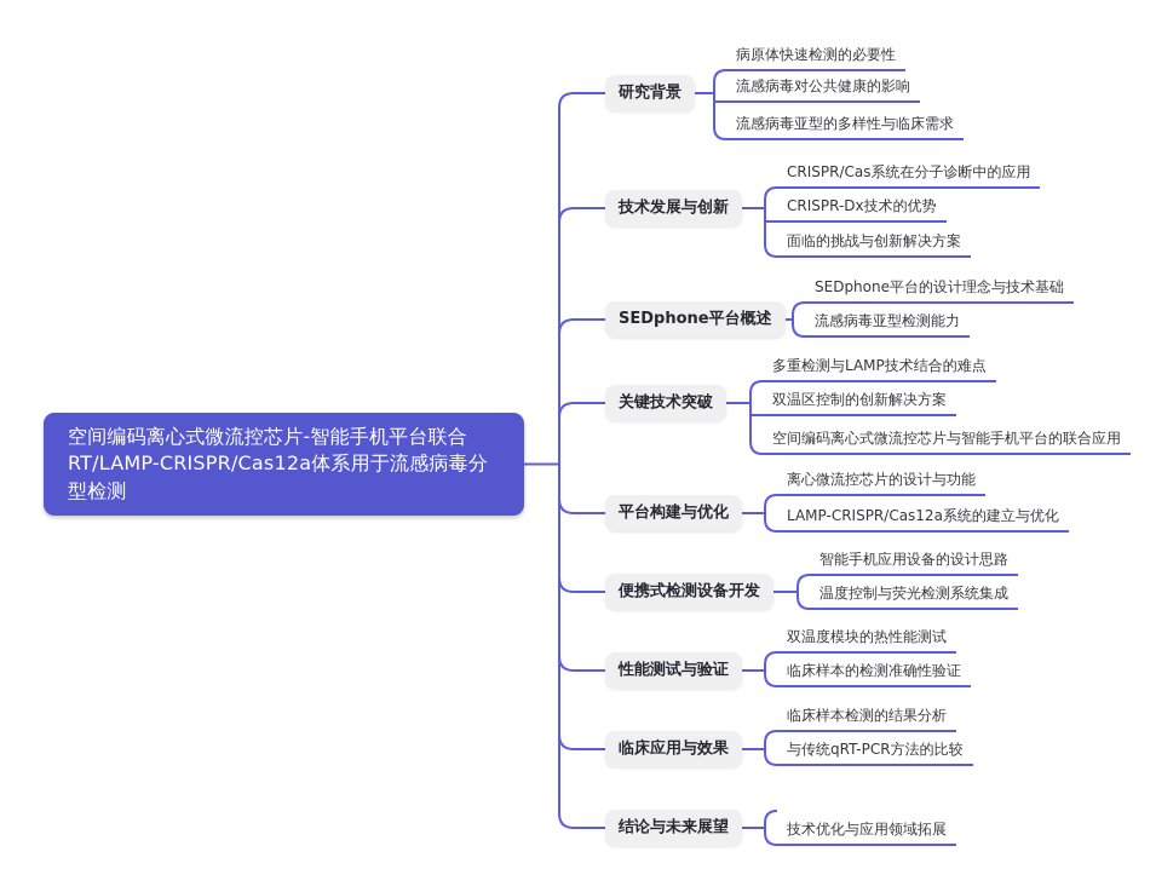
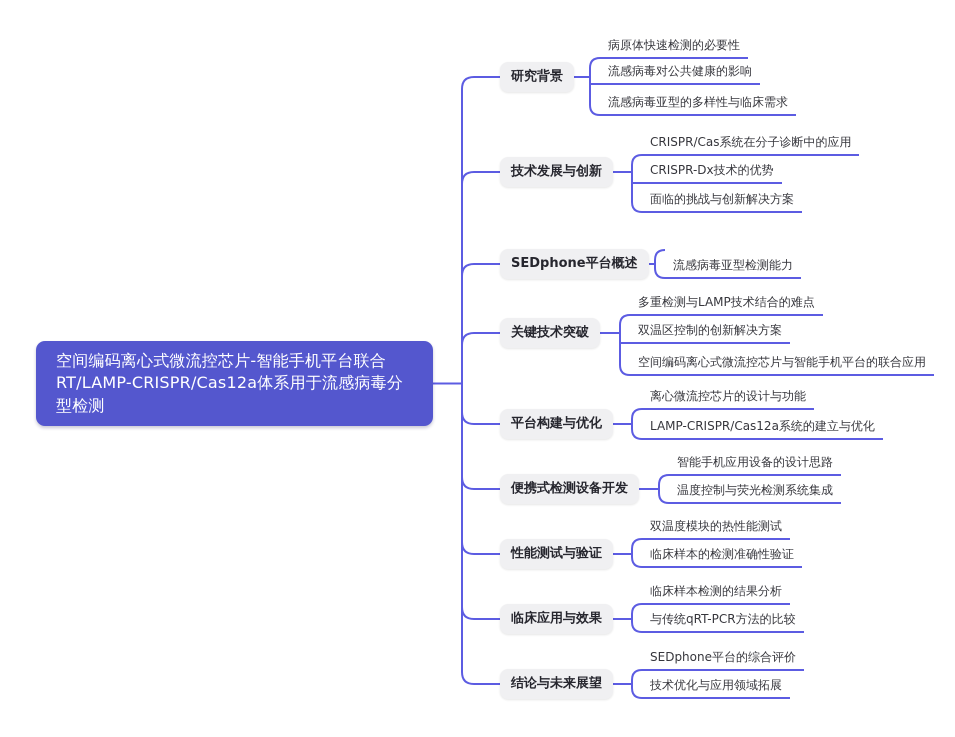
  空间编码离心式微流控芯片-智能手机平台联合RT/LAMP-CRISPR/Cas12a体系用于流感病毒分型检测
  研究背景
  技术发展与创新
  SEDphone平台概述
  关键技术突破
  平台构建与优化
  便携式检测设备开发
  性能测试与验证
  临床应用与效果
  结论与未来展望
  病原体快速检测的必要性
  流感病毒对公共健康的影响
  流感病毒亚型的多样性与临床需求
  CRISPR/Cas系统在分子诊断中的应用
  CRISPR-Dx技术的优势
  面临的挑战与创新解决方案
- SEDphone平台的设计理念与技术基础
  流感病毒亚型检测能力
  多重检测与LAMP技术结合的难点
  双温区控制的创新解决方案
  空间编码离心式微流控芯片与智能手机平台的联合应用
  离心微流控芯片的设计与功能
  LAMP-CRISPR/Cas12a系统的建立与优化
  智能手机应用设备的设计思路
  温度控制与荧光检测系统集成
  双温度模块的热性能测试
  临床样本的检测准确性验证
  临床样本检测的结果分析
  与传统qRT-PCR方法的比较
+ SEDphone平台的综合评价
  技术优化与应用领域拓展
